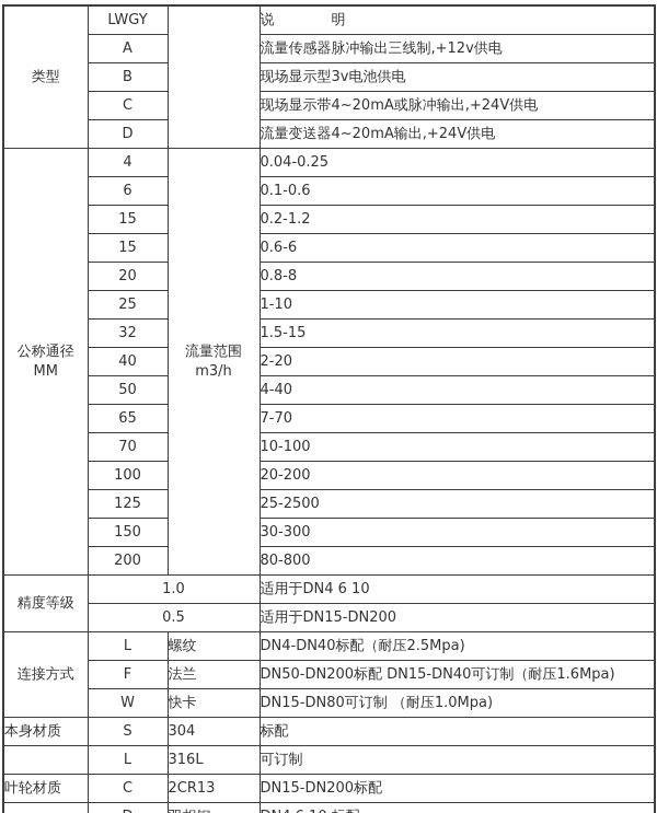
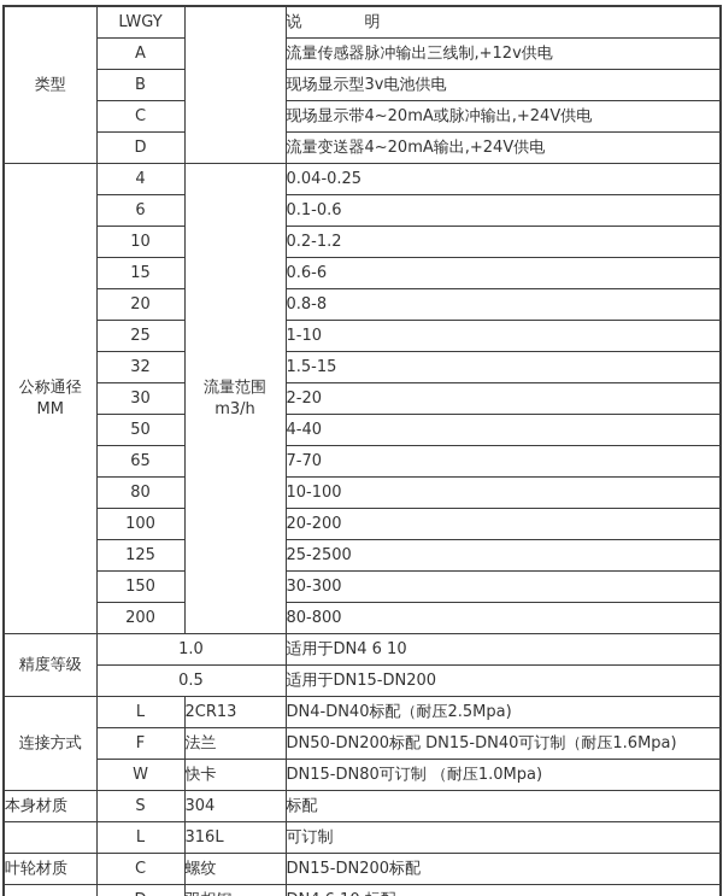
  类型	LWGY		说 明
  A	流量传感器脉冲输出三线制,+12v供电
  B	现场显示型3v电池供电
  C	现场显示带4~20mA或脉冲输出,+24V供电
  D	流量变送器4~20mA输出,+24V供电
  公称通径 MM	4	流量范围 m3/h	0.04-0.25
  6	0.1-0.6
- 15	0.2-1.2
+ 10	0.2-1.2
  15	0.6-6
  20	0.8-8
  25	1-10
  32	1.5-15
- 40	2-20
+ 30	2-20
  50	4-40
  65	7-70
- 70	10-100
+ 80	10-100
  100	20-200
  125	25-2500
  150	30-300
  200	80-800
  精度等级	1.0	适用于DN4 6 10
  0.5	适用于DN15-DN200
- 连接方式	L	螺纹	DN4-DN40标配（耐压2.5Mpa)
+ 连接方式	L	2CR13	DN4-DN40标配（耐压2.5Mpa)
  F	法兰	DN50-DN200标配 DN15-DN40可订制（耐压1.6Mpa)
  W	快卡	DN15-DN80可订制 （耐压1.0Mpa)
  本身材质	S	304	标配
  	L	316L	可订制
- 叶轮材质	C	2CR13	DN15-DN200标配
+ 叶轮材质	C	螺纹	DN15-DN200标配
